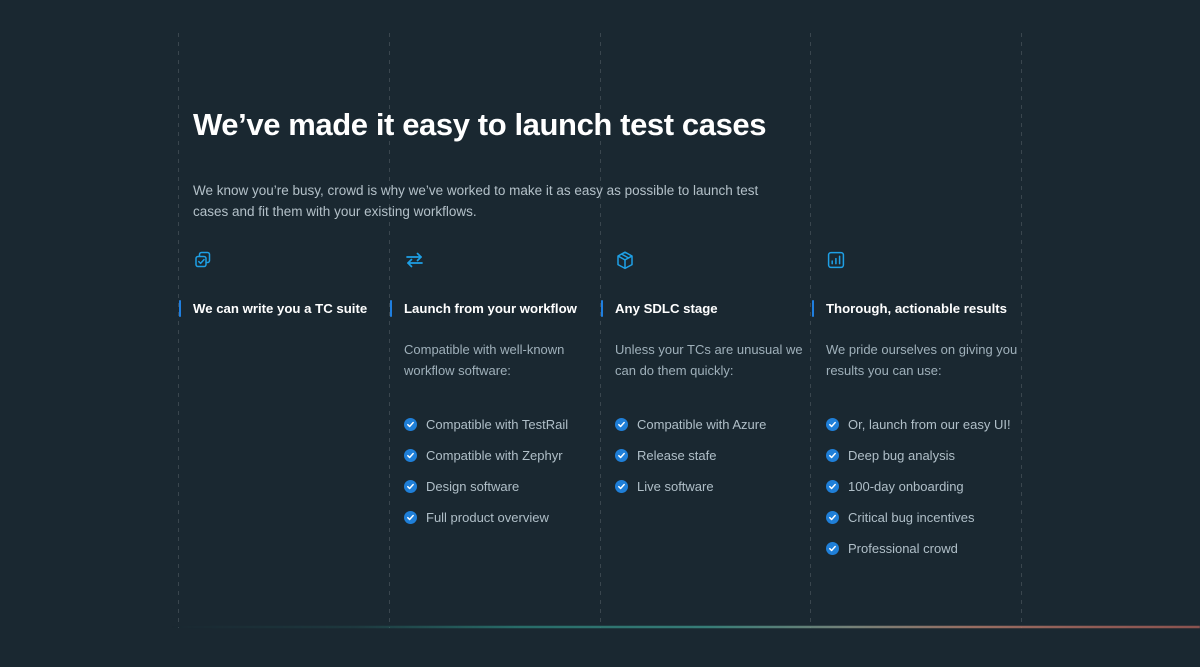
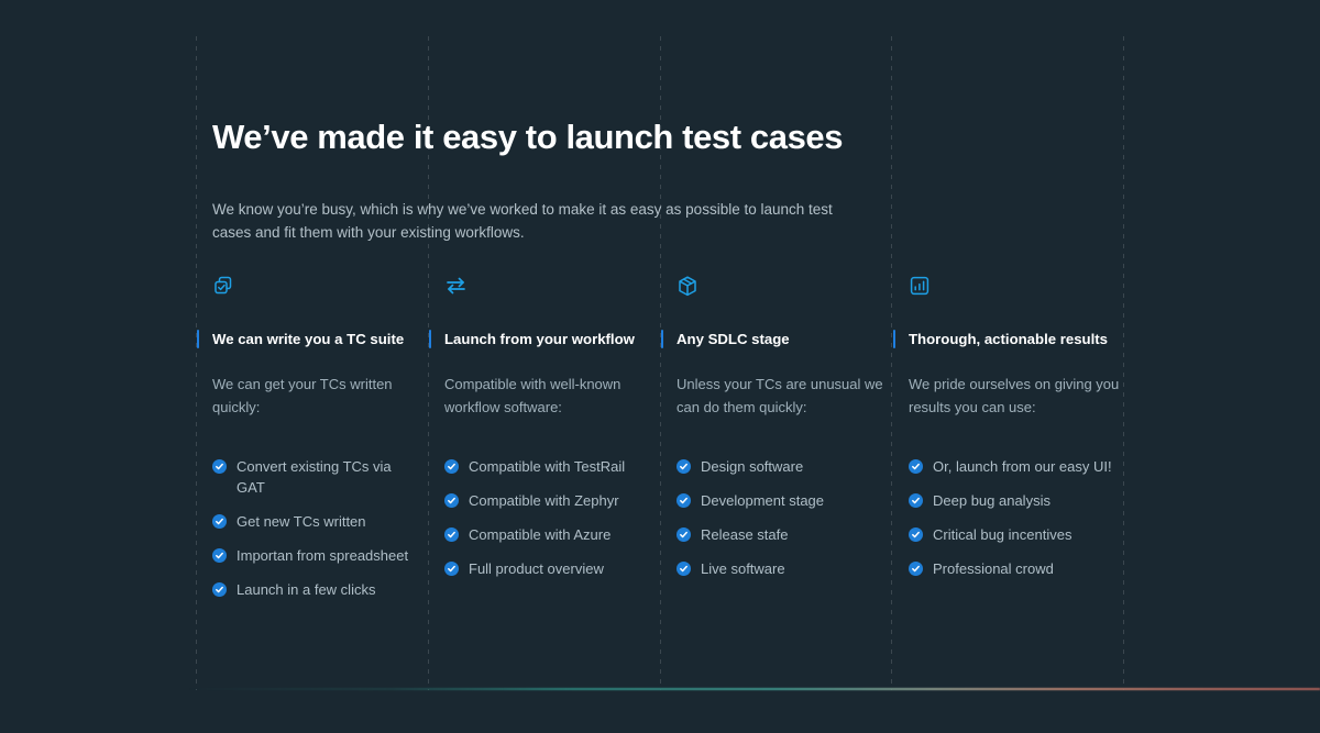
  We’ve made it easy to launch test cases
- We know you’re busy, crowd is why we’ve worked to make it as easy as possible to launch test cases and fit them with your existing workflows.
+ We know you’re busy, which is why we’ve worked to make it as easy as possible to launch test cases and fit them with your existing workflows.
  We can write you a TC suite
+ We can get your TCs written quickly:
+ Convert existing TCs via GAT
+ Get new TCs written
+ Importan from spreadsheet
+ Launch in a few clicks
  Launch from your workflow
  Compatible with well-known workflow software:
  Compatible with TestRail
  Compatible with Zephyr
- Design software
+ Compatible with Azure
  Full product overview
  Any SDLC stage
  Unless your TCs are unusual we can do them quickly:
- Compatible with Azure
+ Design software
+ Development stage
  Release stafe
  Live software
  Thorough, actionable results
  We pride ourselves on giving you results you can use:
  Or, launch from our easy UI!
  Deep bug analysis
- 100-day onboarding
  Critical bug incentives
  Professional crowd
